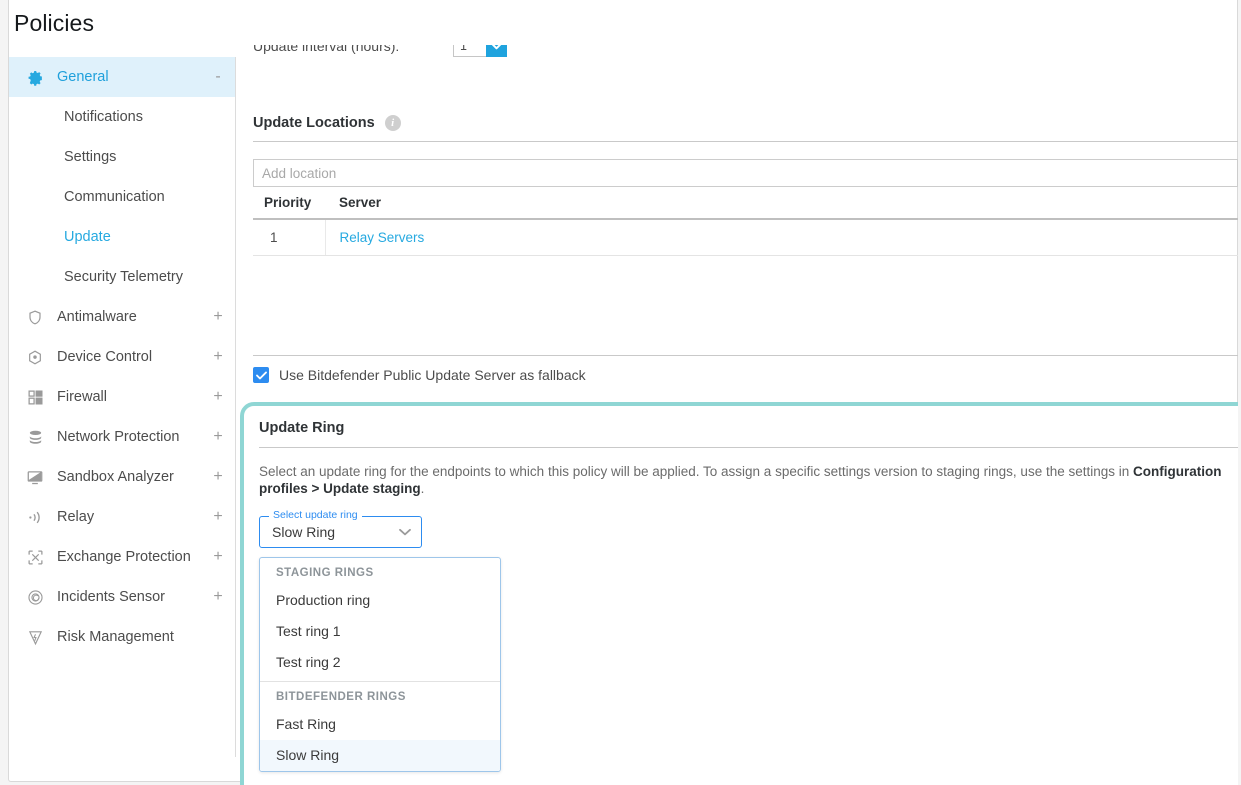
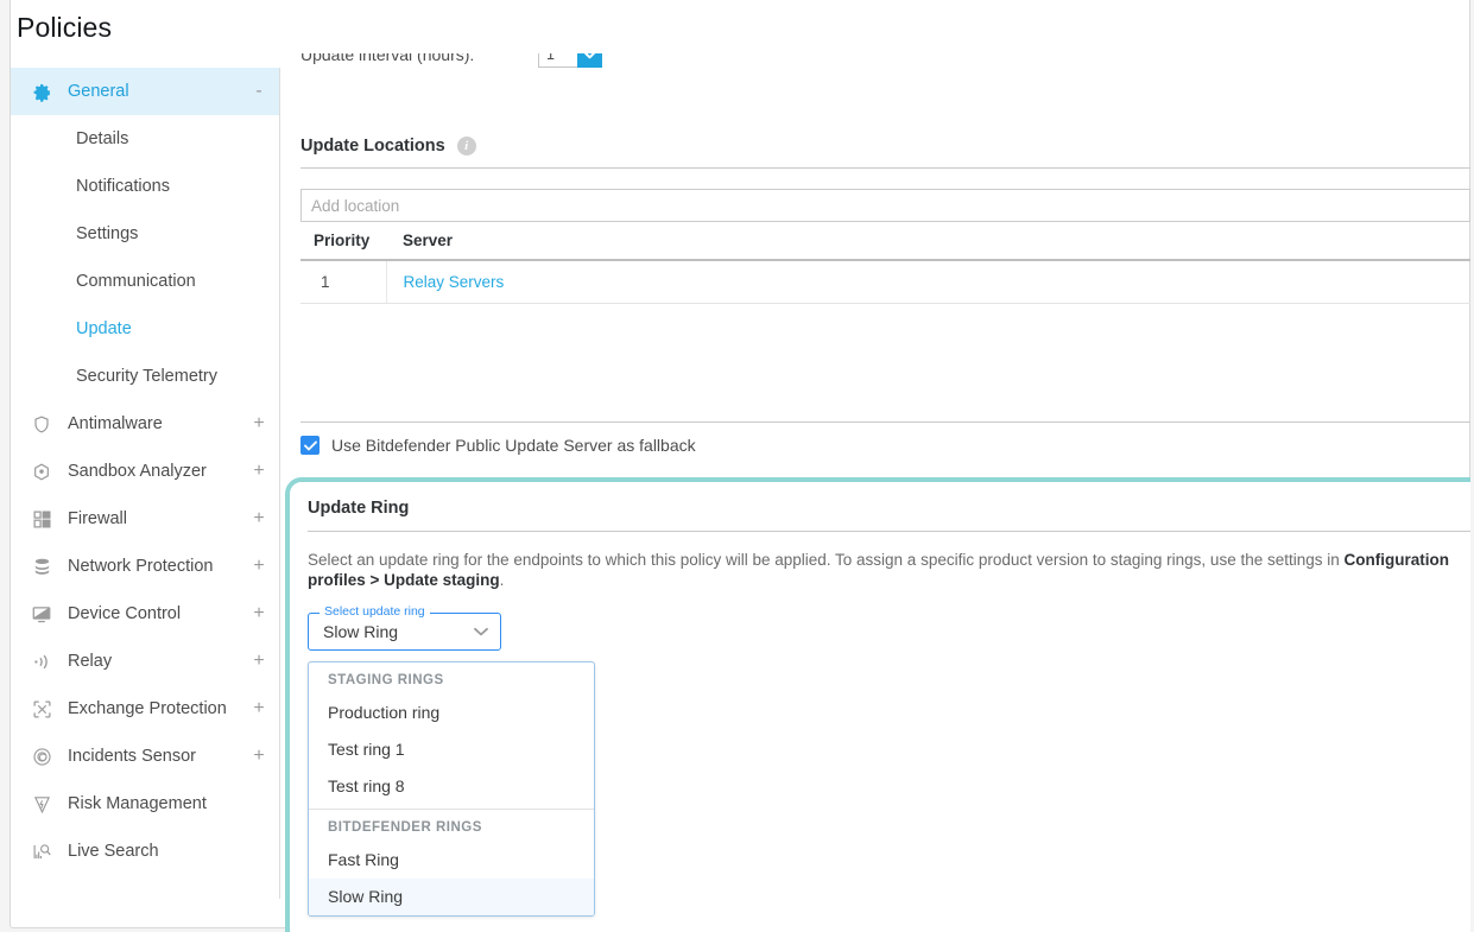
  Policies
  General
  -
+ Details
  Notifications
  Settings
  Communication
  Update
  Security Telemetry
  Antimalware
  +
- Device Control
+ Sandbox Analyzer
  +
  Firewall
  +
  Network Protection
  +
- Sandbox Analyzer
+ Device Control
  +
  Relay
  +
  Exchange Protection
  +
  Incidents Sensor
  +
  Risk Management
+ Live Search
  Update interval (hours):
  1
  Update Locations
  i
  Add location
  Priority	Server
  1	Relay Servers
  Use Bitdefender Public Update Server as fallback
  Update Ring
- Select an update ring for the endpoints to which this policy will be applied. To assign a specific settings version to staging rings, use the settings in Configuration profiles > Update staging.
+ Select an update ring for the endpoints to which this policy will be applied. To assign a specific product version to staging rings, use the settings in Configuration profiles > Update staging.
  Slow Ring
  Select update ring
  STAGING RINGS
  Production ring
  Test ring 1
- Test ring 2
+ Test ring 8
  BITDEFENDER RINGS
  Fast Ring
  Slow Ring
